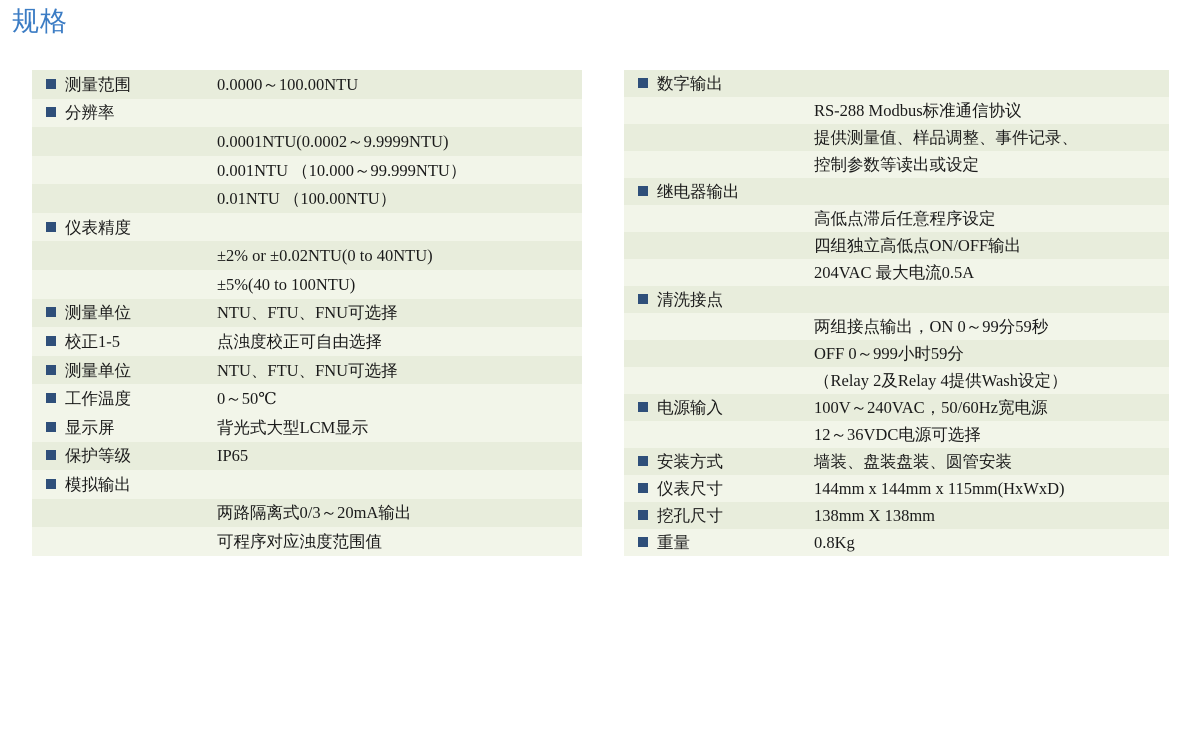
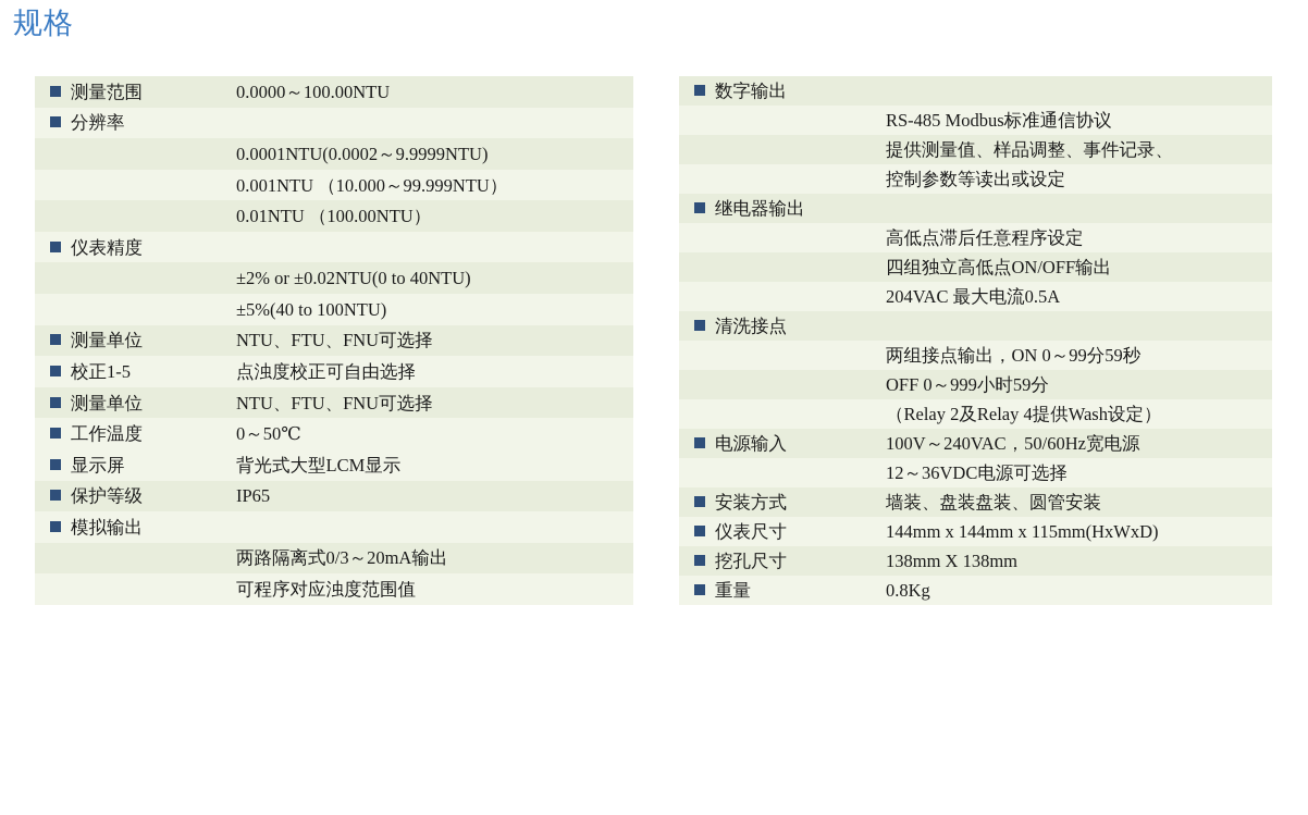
  规格
  测量范围	0.0000～100.00NTU
  分辨率
  	0.0001NTU(0.0002～9.9999NTU)
  	0.001NTU （10.000～99.999NTU）
  	0.01NTU （100.00NTU）
  仪表精度
  	±2% or ±0.02NTU(0 to 40NTU)
  	±5%(40 to 100NTU)
  测量单位	NTU、FTU、FNU可选择
  校正1-5	点浊度校正可自由选择
  测量单位	NTU、FTU、FNU可选择
  工作温度	0～50℃
  显示屏	背光式大型LCM显示
  保护等级	IP65
  模拟输出
  	两路隔离式0/3～20mA输出
  	可程序对应浊度范围值
  数字输出
- 	RS-288 Modbus标准通信协议
+ 	RS-485 Modbus标准通信协议
  	提供测量值、样品调整、事件记录、
  	控制参数等读出或设定
  继电器输出
  	高低点滞后任意程序设定
  	四组独立高低点ON/OFF输出
  	204VAC 最大电流0.5A
  清洗接点
  	两组接点输出，ON 0～99分59秒
  	OFF 0～999小时59分
  	（Relay 2及Relay 4提供Wash设定）
  电源输入	100V～240VAC，50/60Hz宽电源
  	12～36VDC电源可选择
  安装方式	墙装、盘装盘装、圆管安装
  仪表尺寸	144mm x 144mm x 115mm(HxWxD)
  挖孔尺寸	138mm X 138mm
  重量	0.8Kg
